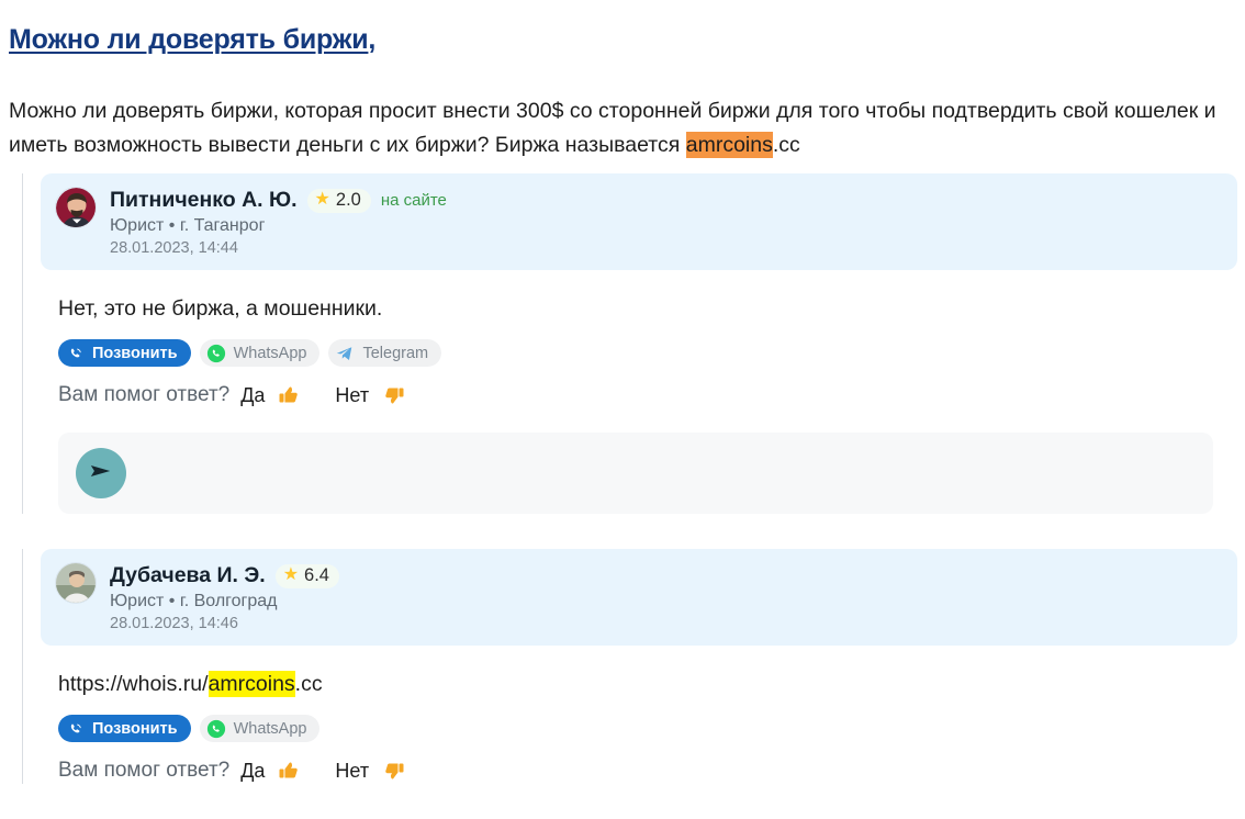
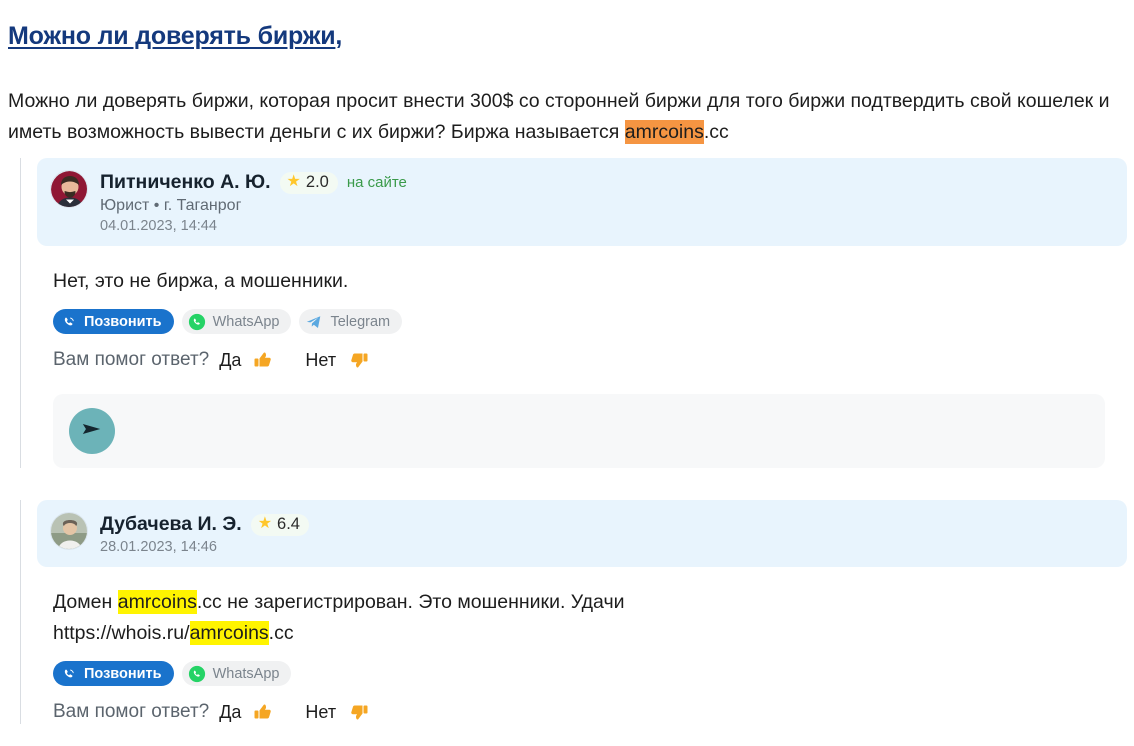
  Можно ли доверять биржи,
- Можно ли доверять биржи, которая просит внести 300$ со сторонней биржи для того чтобы подтвердить свой кошелек и иметь возможность вывести деньги с их биржи? Биржа называется amrcoins.cc
+ Можно ли доверять биржи, которая просит внести 300$ со сторонней биржи для того биржи подтвердить свой кошелек и иметь возможность вывести деньги с их биржи? Биржа называется amrcoins.cc
  Питниченко А. Ю.
  ★
  2.0
  на сайте
  Юрист • г. Таганрог
- 28.01.2023, 14:44
+ 04.01.2023, 14:44
  Нет, это не биржа, а мошенники.
  Позвонить
  WhatsApp
  Telegram
  Вам помог ответ?
  Да
  Нет
  Дубачева И. Э.
  ★
  6.4
- Юрист • г. Волгоград
  28.01.2023, 14:46
+ Домен amrcoins.cc не зарегистрирован. Это мошенники. Удачи
  https://whois.ru/amrcoins.cc
  Позвонить
  WhatsApp
  Вам помог ответ?
  Да
  Нет
